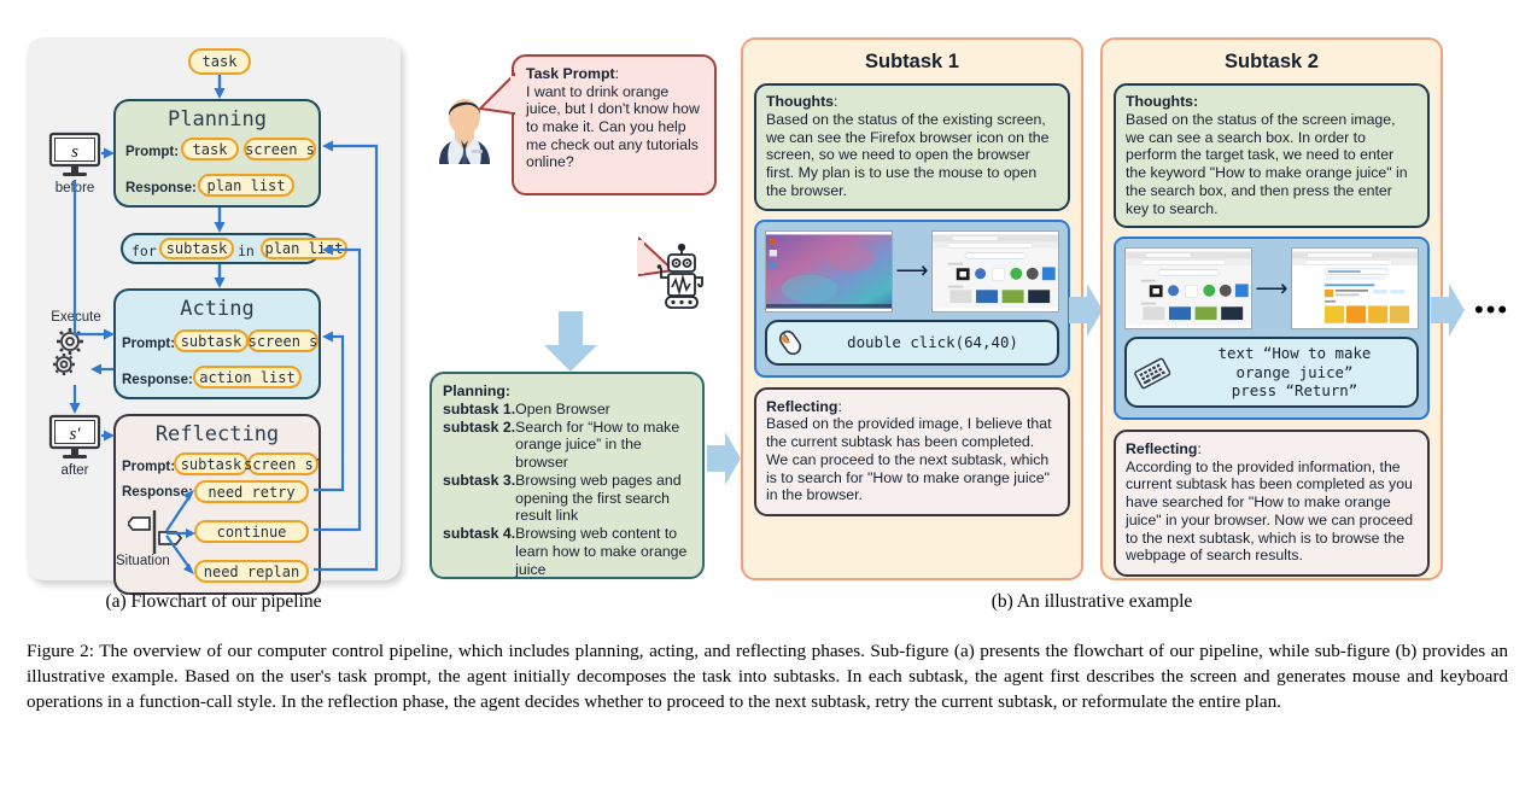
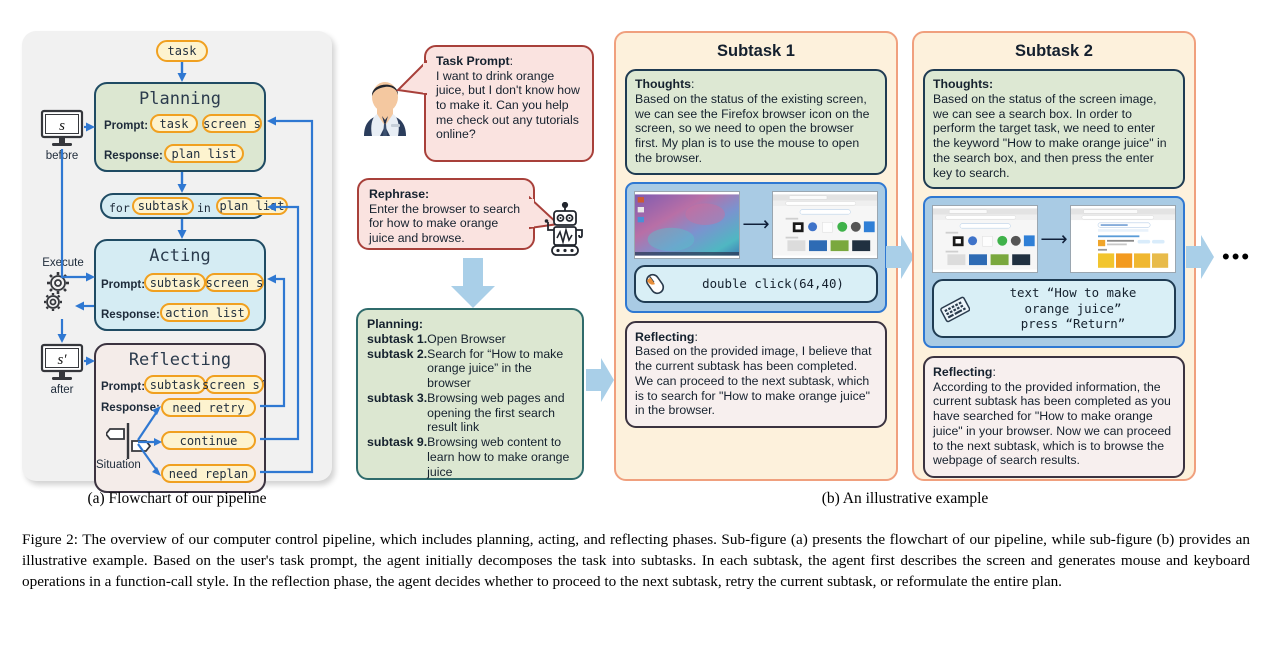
  task
  Planning
  Prompt:
  task
  screen s
  Response:
  plan list
  for
  subtask
  in
  plan li
  Acting
  Prompt:
  subtask
  screen s
  Response:
  action list
  Reflecting
  Prompt:
  subtask
  screen s′
  Response
  need retry
  continue
  need replan
  Situation
  s
  before
  s′
  after
  Execute
  (a) Flowchart of our pipeline
  Task Prompt:
  I want to drink orange juice, but I don't know how to make it. Can you help me check out any tutorials online?
+ Rephrase:
+ Enter the browser to search for how to make orange juice and browse.
  Planning:
  subtask 1.
  Open Browser
  subtask 2.
  Search for “How to make orange juice” in the browser
  subtask 3.
  Browsing web pages and opening the first search result link
- subtask 4.
+ subtask 9.
  Browsing web content to learn how to make orange juice
  Subtask 1
  Thoughts:
  Based on the status of the existing screen, we can see the Firefox browser icon on the screen, so we need to open the browser first. My plan is to use the mouse to open the browser.
  ⟶
  double click(64,40)
  Reflecting:
  Based on the provided image, I believe that the current subtask has been completed. We can proceed to the next subtask, which is to search for "How to make orange juice" in the browser.
  Subtask 2
  Thoughts:
  Based on the status of the screen image, we can see a search box. In order to perform the target task, we need to enter the keyword "How to make orange juice" in the search box, and then press the enter key to search.
  ⟶
  text “How to make
  orange juice”
  press “Return”
  Reflecting:
  According to the provided information, the current subtask has been completed as you have searched for "How to make orange juice" in your browser. Now we can proceed to the next subtask, which is to browse the webpage of search results.
  •••
  (b) An illustrative example
  Figure 2: The overview of our computer control pipeline, which includes planning, acting, and reflecting phases. Sub-figure (a) presents the flowchart of our pipeline, while sub-figure (b) provides an illustrative example. Based on the user's task prompt, the agent initially decomposes the task into subtasks. In each subtask, the agent first describes the screen and generates mouse and keyboard operations in a function-call style. In the reflection phase, the agent decides whether to proceed to the next subtask, retry the current subtask, or reformulate the entire plan.
